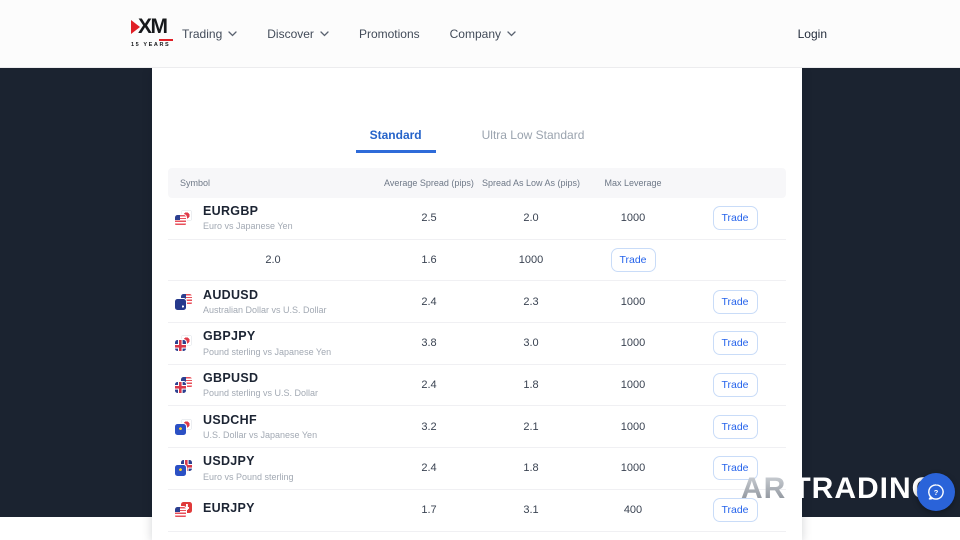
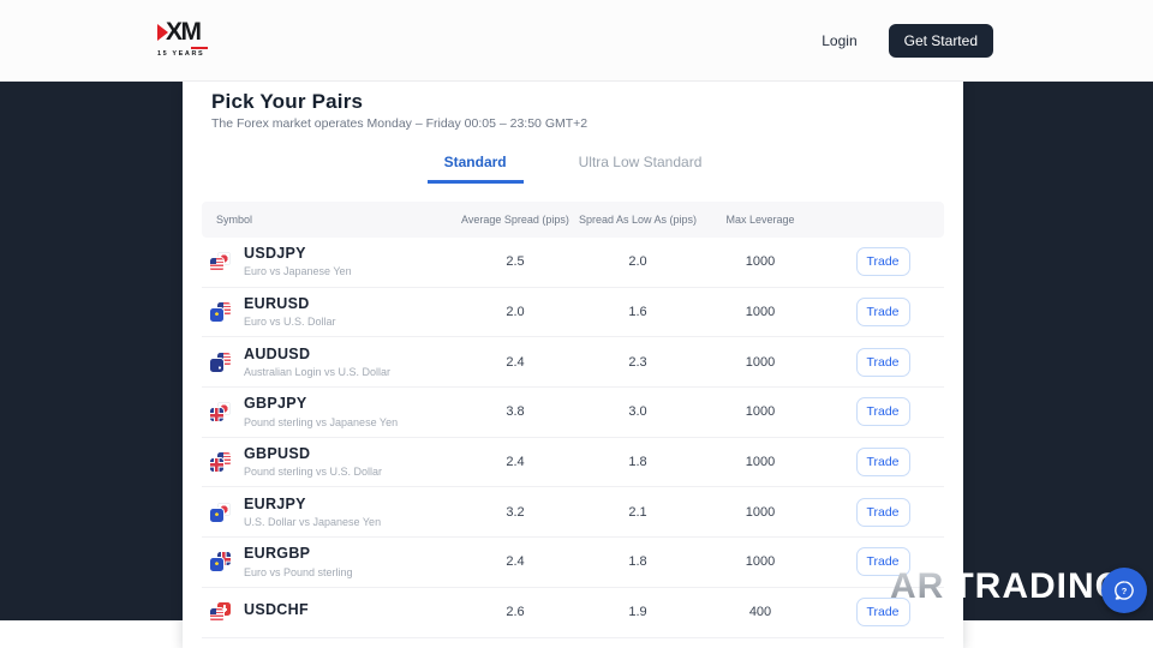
  XM
- Trading
- Discover
- Promotions
- Company
  Login
+ Get Started
+ Pick Your Pairs
+ The Forex market operates Monday – Friday 00:05 – 23:50 GMT+2
  Standard
  Ultra Low Standard
  Symbol
  Average Spread (pips)
  Spread As Low As (pips)
  Max Leverage
- EURGBP
+ USDJPY
  Euro vs Japanese Yen
  2.5
  2.0
  1000
  Trade
+ EURUSD
+ Euro vs U.S. Dollar
  2.0
  1.6
  1000
  Trade
  AUDUSD
- Australian Dollar vs U.S. Dollar
+ Australian Login vs U.S. Dollar
  2.4
  2.3
  1000
  Trade
  GBPJPY
  Pound sterling vs Japanese Yen
  3.8
  3.0
  1000
  Trade
  GBPUSD
  Pound sterling vs U.S. Dollar
  2.4
  1.8
  1000
  Trade
- USDCHF
+ EURJPY
  U.S. Dollar vs Japanese Yen
  3.2
  2.1
  1000
  Trade
- USDJPY
+ EURGBP
  Euro vs Pound sterling
  2.4
  1.8
  1000
  Trade
- EURJPY
+ USDCHF
- 1.7
+ 2.6
- 3.1
+ 1.9
  400
  Trade
  AR
  TRADIN
  ?
